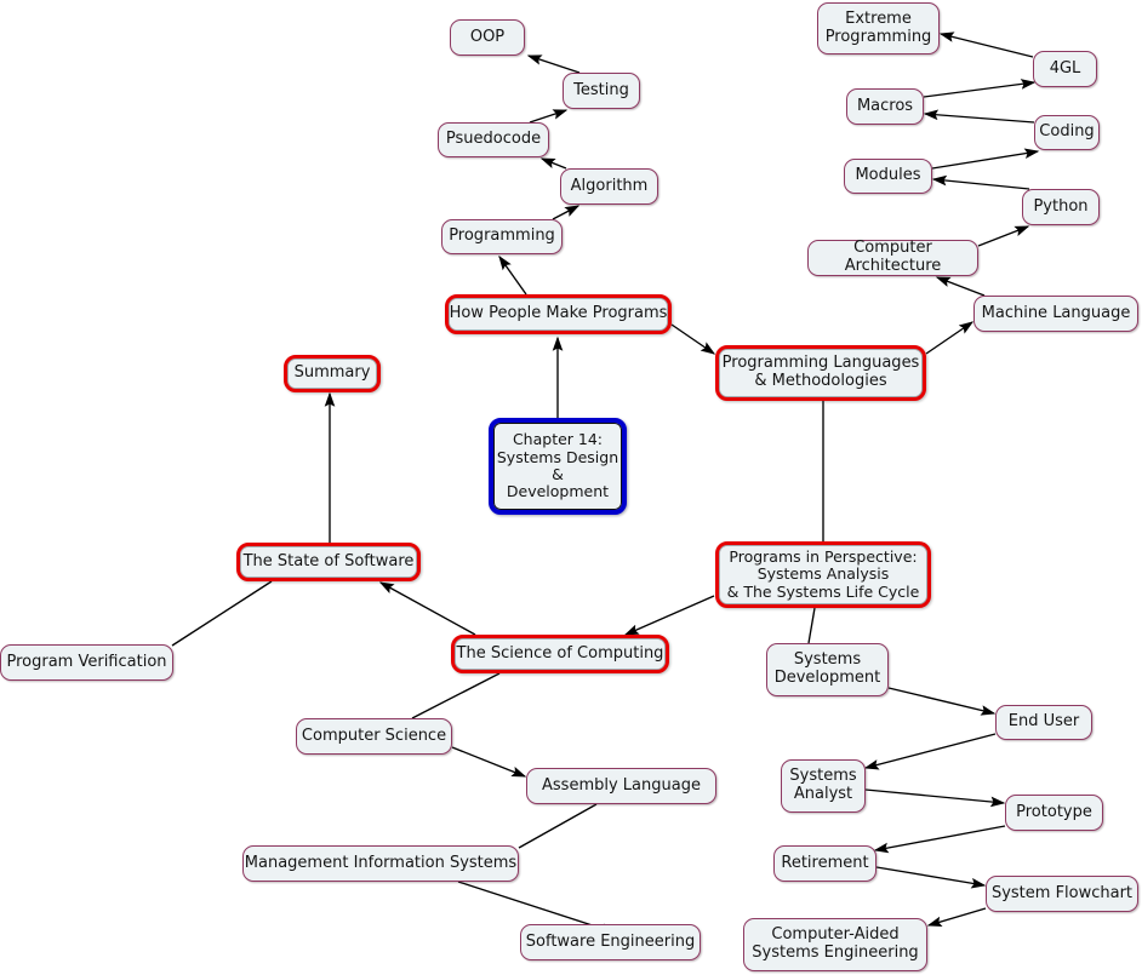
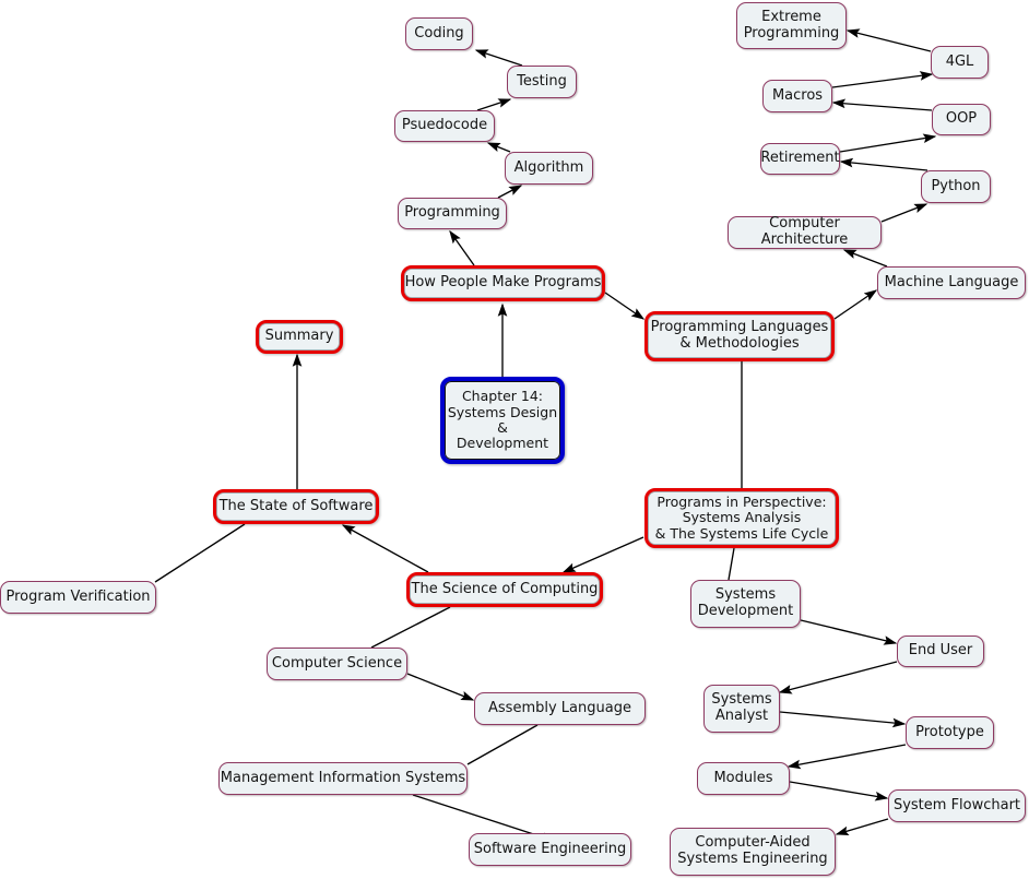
  Chapter 14:
  Systems Design
  &
  Development
  How People Make Programs
  Programming Languages
  & Methodologies
  Programs in Perspective:
  Systems Analysis
  & The Systems Life Cycle
  The State of Software
  The Science of Computing
  Summary
- OOP
+ Coding
  Testing
  Psuedocode
  Algorithm
  Programming
  Extreme
  Programming
  4GL
  Macros
- Coding
+ OOP
- Modules
+ Retirement
  Python
  Computer Architecture
  Machine Language
  Program Verification
  Computer Science
  Assembly Language
  Management Information Systems
  Software Engineering
  Systems
  Development
  End User
  Systems
  Analyst
  Prototype
- Retirement
+ Modules
  System Flowchart
  Computer-Aided
  Systems Engineering
